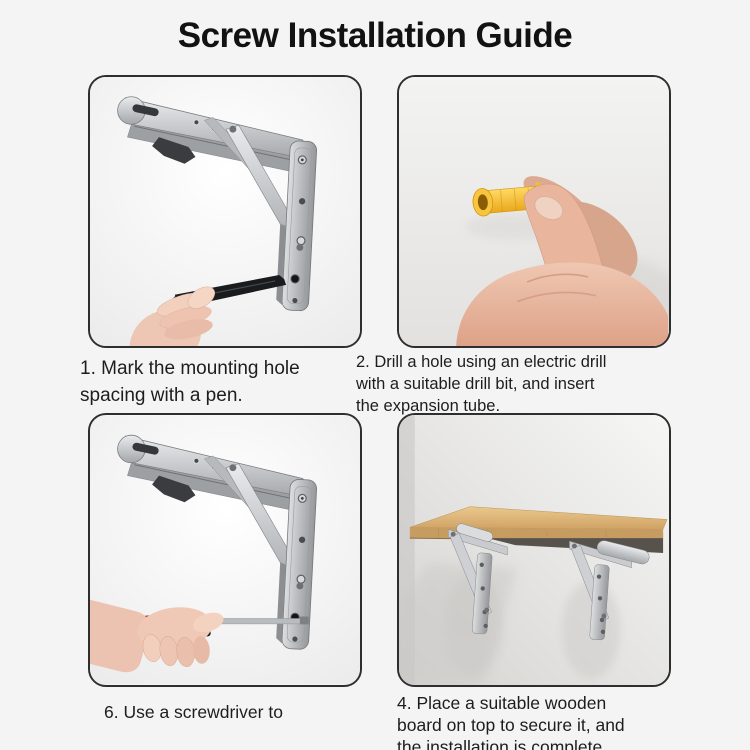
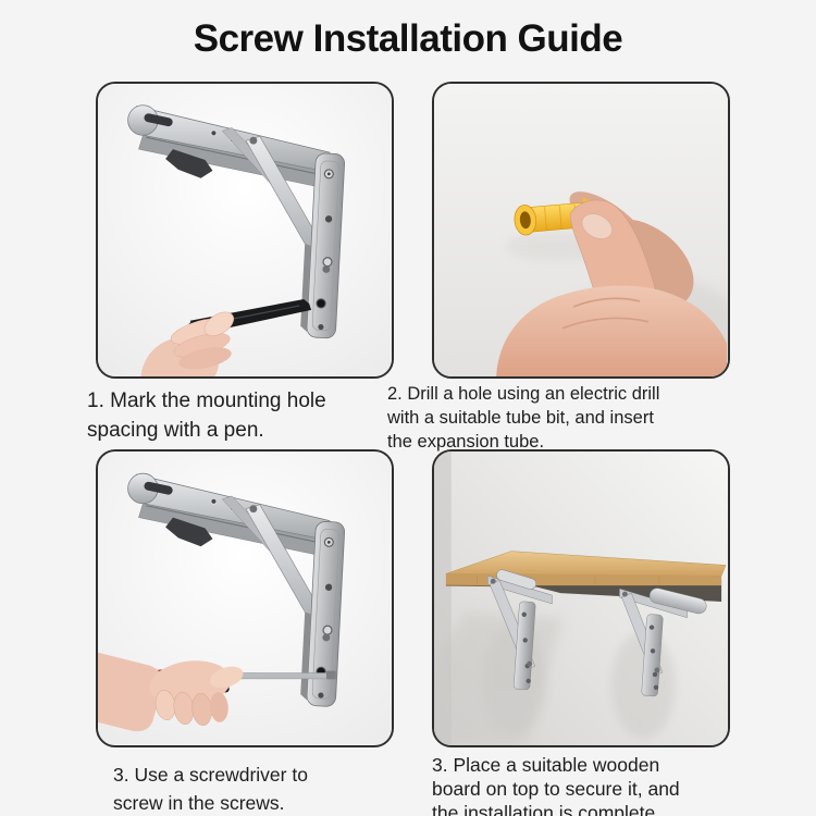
  Screw Installation Guide
  1. Mark the mounting hole
  spacing with a pen.
  2. Drill a hole using an electric drill
- with a suitable drill bit, and insert
+ with a suitable tube bit, and insert
  the expansion tube.
- 6. Use a screwdriver to
+ 3. Use a screwdriver to
+ screw in the screws.
- 4. Place a suitable wooden
+ 3. Place a suitable wooden
  board on top to secure it, and
  the installation is complete.
